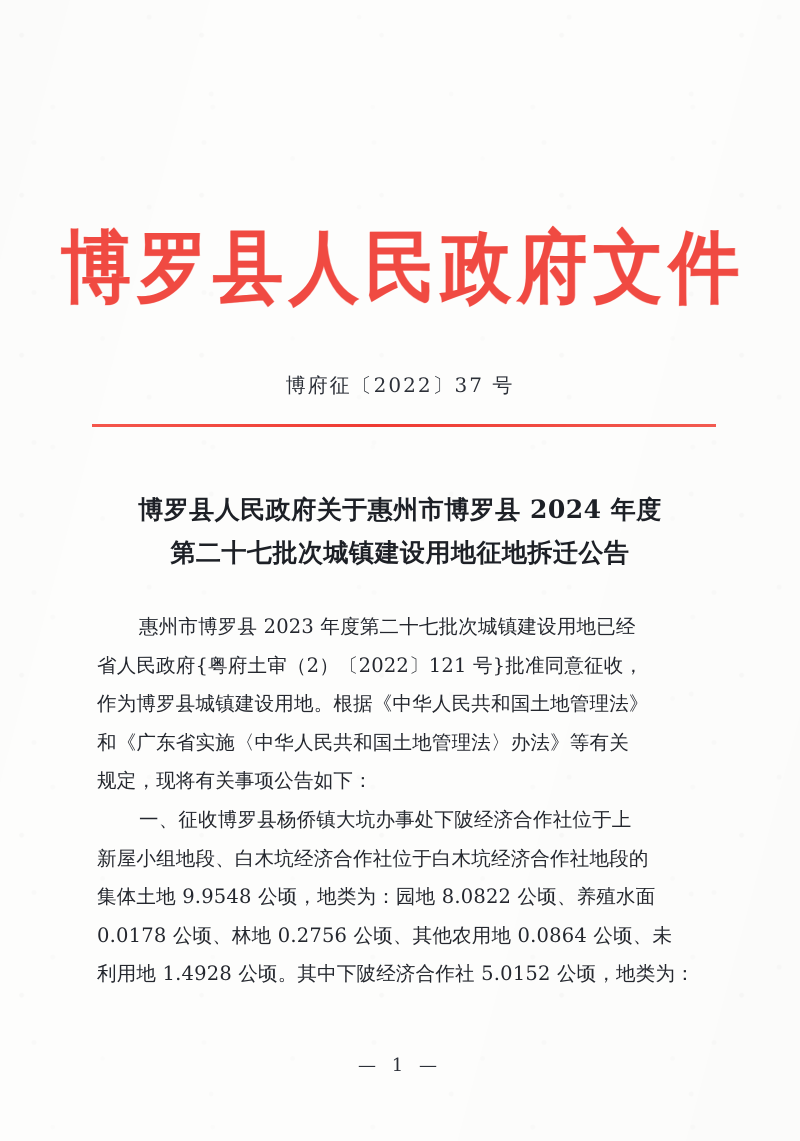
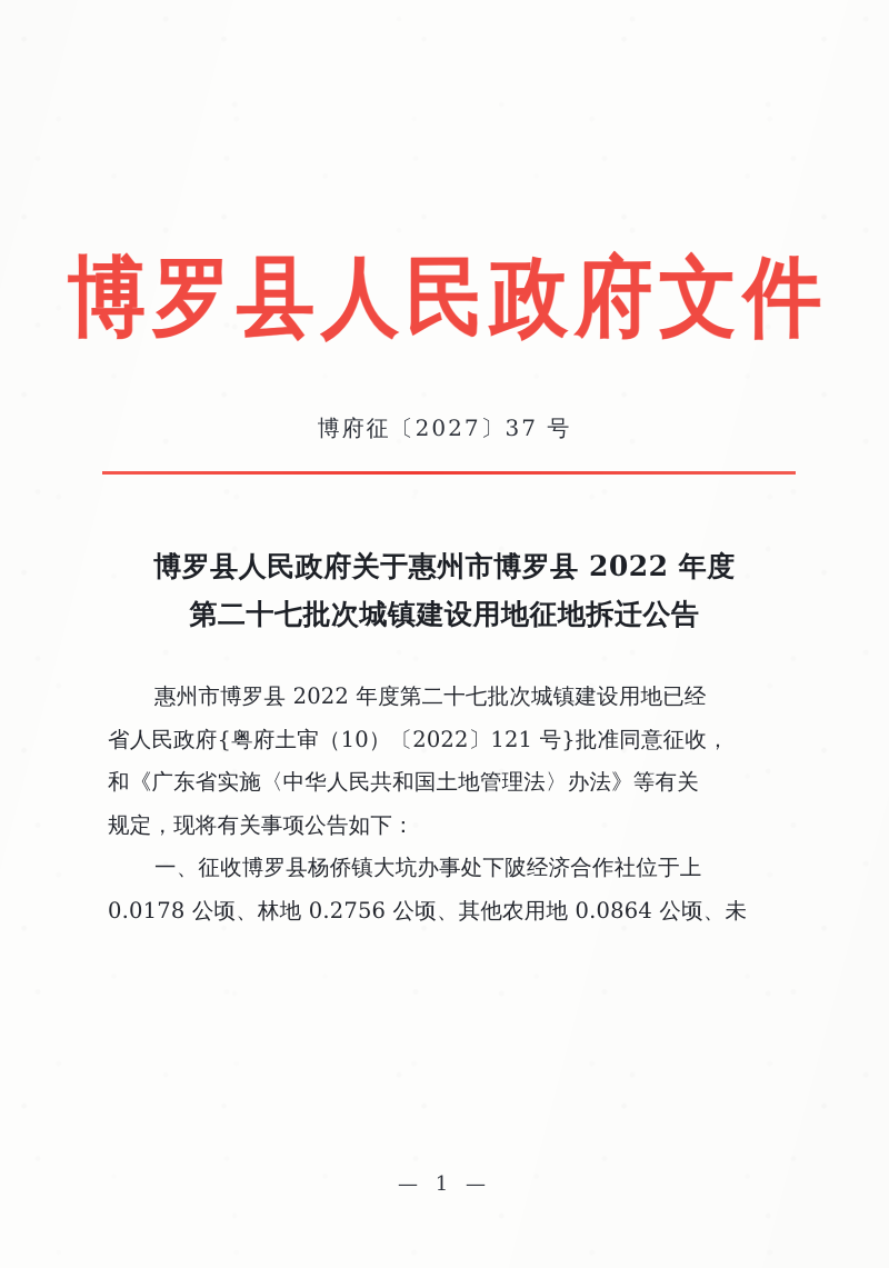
  博罗县人民政府文件
- 博府征〔2022〕37 号
+ 博府征〔2027〕37 号
- 博罗县人民政府关于惠州市博罗县 2024 年度
+ 博罗县人民政府关于惠州市博罗县 2022 年度
  第二十七批次城镇建设用地征地拆迁公告
- 惠州市博罗县 2023 年度第二十七批次城镇建设用地已经
+ 惠州市博罗县 2022 年度第二十七批次城镇建设用地已经
- 省人民政府{粤府土审（2）〔2022〕121 号}批准同意征收，
+ 省人民政府{粤府土审（10）〔2022〕121 号}批准同意征收，
- 作为博罗县城镇建设用地。根据《中华人民共和国土地管理法》
  和《广东省实施〈中华人民共和国土地管理法〉办法》等有关
  规定，现将有关事项公告如下：
  一、征收博罗县杨侨镇大坑办事处下陂经济合作社位于上
- 新屋小组地段、白木坑经济合作社位于白木坑经济合作社地段的
- 集体土地 9.9548 公顷，地类为：园地 8.0822 公顷、养殖水面
  0.0178 公顷、林地 0.2756 公顷、其他农用地 0.0864 公顷、未
- 利用地 1.4928 公顷。其中下陂经济合作社 5.0152 公顷，地类为：
  — 1 —
